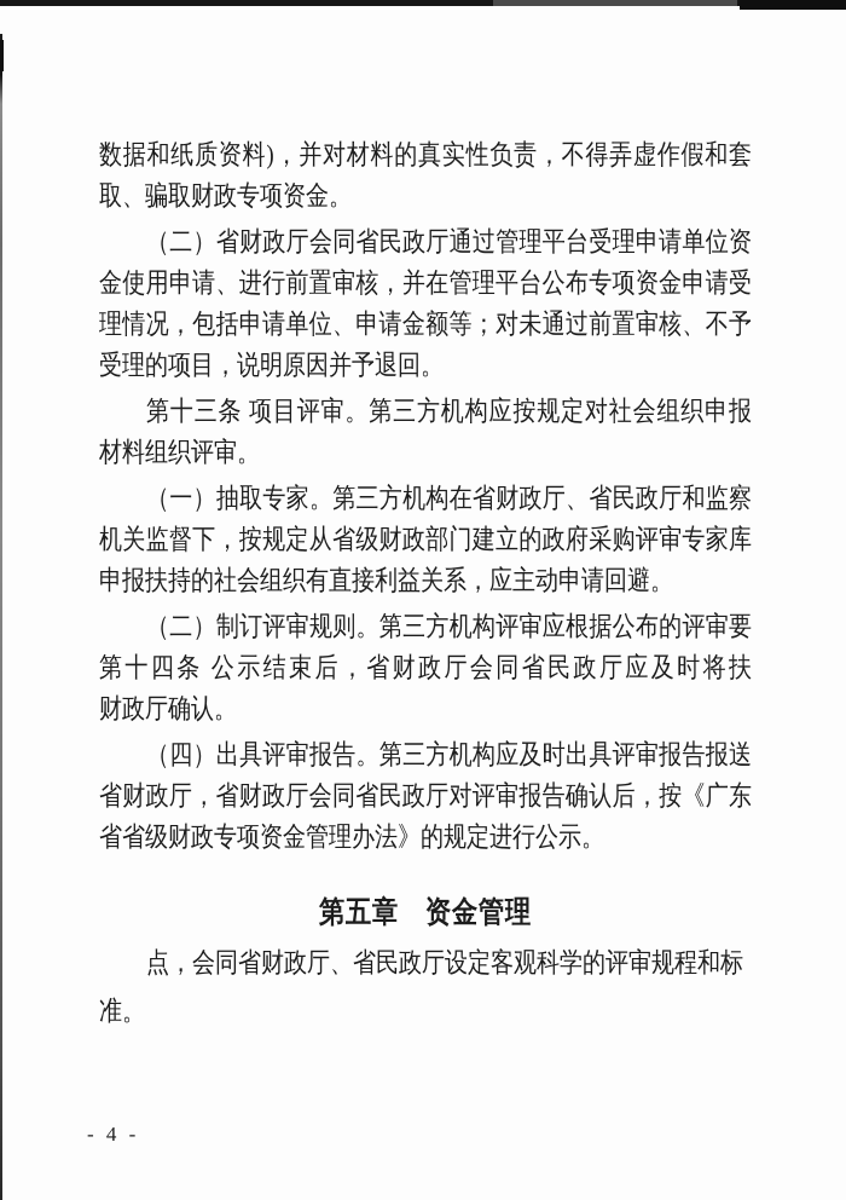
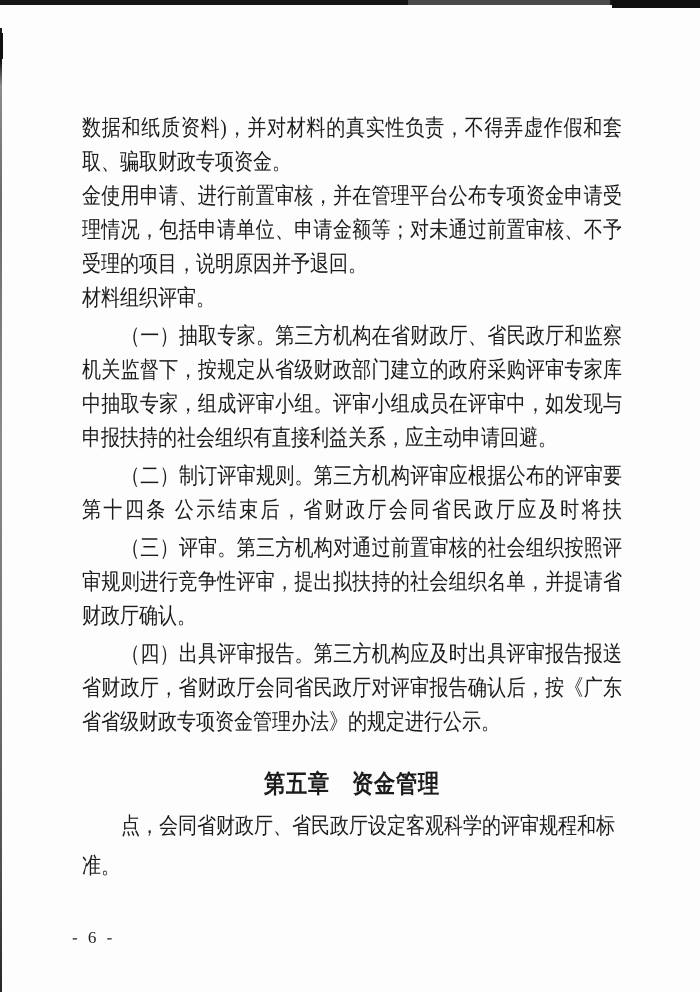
  数据和纸质资料)，并对材料的真实性负责，不得弄虚作假和套
  取、骗取财政专项资金。
- （二）省财政厅会同省民政厅通过管理平台受理申请单位资
  金使用申请、进行前置审核，并在管理平台公布专项资金申请受
  理情况，包括申请单位、申请金额等；对未通过前置审核、不予
  受理的项目，说明原因并予退回。
- 第十三条 项目评审。第三方机构应按规定对社会组织申报
  材料组织评审。
  （一）抽取专家。第三方机构在省财政厅、省民政厅和监察
  机关监督下，按规定从省级财政部门建立的政府采购评审专家库
+ 中抽取专家，组成评审小组。评审小组成员在评审中，如发现与
  申报扶持的社会组织有直接利益关系，应主动申请回避。
  （二）制订评审规则。第三方机构评审应根据公布的评审要
  第十四条 公示结束后，省财政厅会同省民政厅应及时将扶
+ （三）评审。第三方机构对通过前置审核的社会组织按照评
+ 审规则进行竞争性评审，提出拟扶持的社会组织名单，并提请省
  财政厅确认。
  （四）出具评审报告。第三方机构应及时出具评审报告报送
  省财政厅，省财政厅会同省民政厅对评审报告确认后，按《广东
  省省级财政专项资金管理办法》的规定进行公示。
  第五章 资金管理
  点，会同省财政厅、省民政厅设定客观科学的评审规程和标准。
- - 4 -
+ - 6 -
